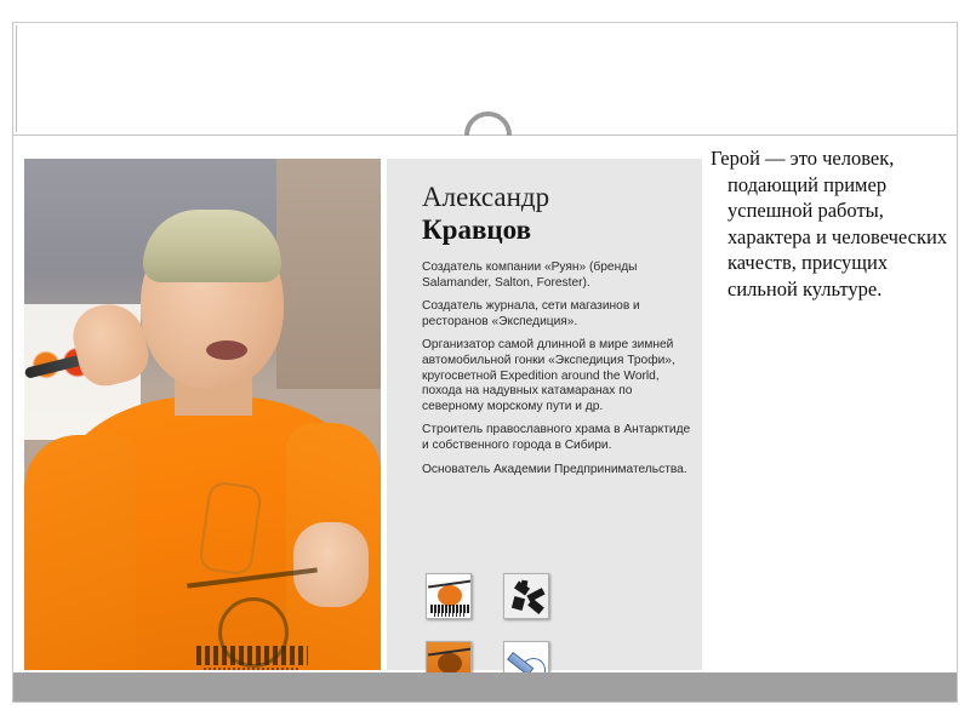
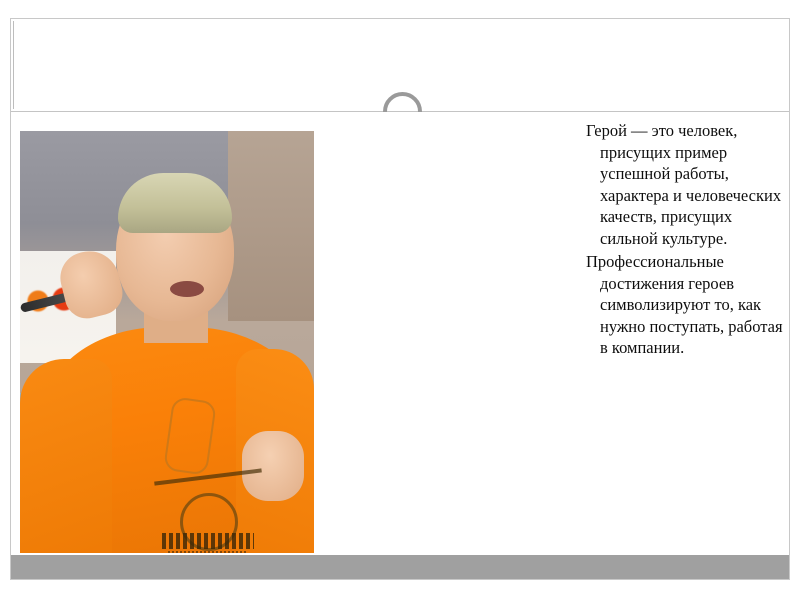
- Александр
- Кравцов
- Создатель компании «Руян» (бренды Salamander, Salton, Forester).
- Создатель журнала, сети магазинов и ресторанов «Экспедиция».
- Организатор самой длинной в мире зимней автомобильной гонки «Экспедиция Трофи», кругосветной Expedition around the World, похода на надувных катамаранах по северному морскому пути и др.
- Строитель православного храма в Антарктиде и собственного города в Сибири.
- Основатель Академии Предпринимательства.
- Герой — это человек, подающий пример успешной работы, характера и человеческих качеств, присущих сильной культуре.
+ Герой — это человек, присущих пример успешной работы, характера и человеческих качеств, присущих сильной культуре.
+ Профессиональные достижения героев символизируют то, как нужно поступать, работая в компании.
